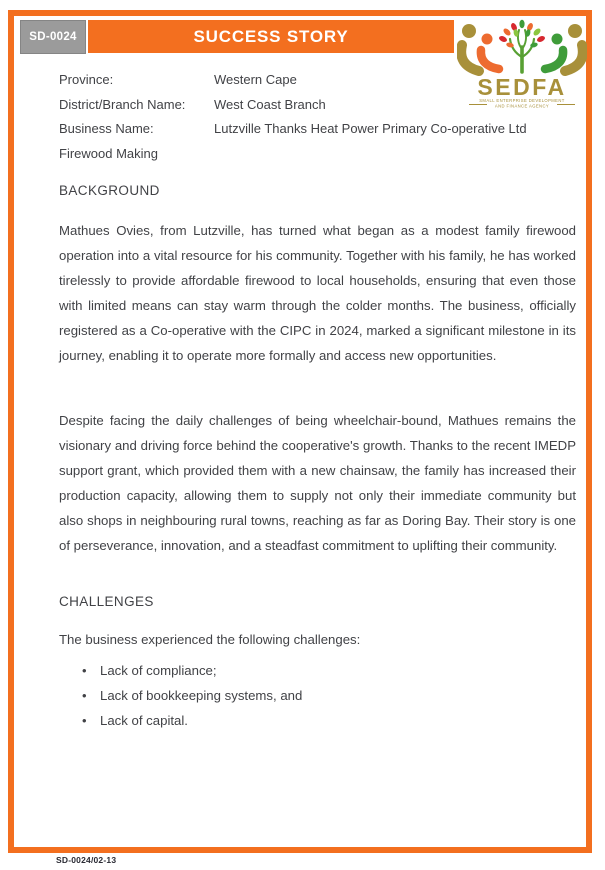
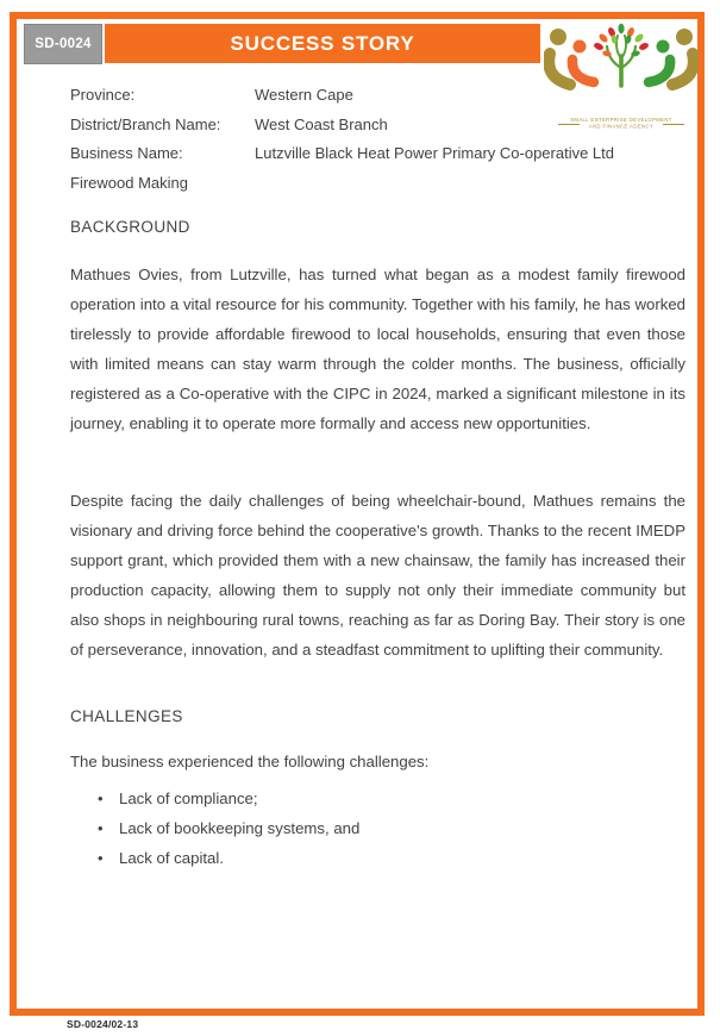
  SD-0024
  SUCCESS STORY
- SEDFA
  Province:
  Western Cape
  District/Branch Name:
  West Coast Branch
  Business Name:
- Lutzville Thanks Heat Power Primary Co-operative Ltd
+ Lutzville Black Heat Power Primary Co-operative Ltd
  Firewood Making
  BACKGROUND
  Mathues Ovies, from Lutzville, has turned what began as a modest family firewood operation into a vital resource for his community. Together with his family, he has worked tirelessly to provide affordable firewood to local households, ensuring that even those with limited means can stay warm through the colder months. The business, officially registered as a Co-operative with the CIPC in 2024, marked a significant milestone in its journey, enabling it to operate more formally and access new opportunities.
  Despite facing the daily challenges of being wheelchair-bound, Mathues remains the visionary and driving force behind the cooperative's growth. Thanks to the recent IMEDP support grant, which provided them with a new chainsaw, the family has increased their production capacity, allowing them to supply not only their immediate community but also shops in neighbouring rural towns, reaching as far as Doring Bay. Their story is one of perseverance, innovation, and a steadfast commitment to uplifting their community.
  CHALLENGES
  The business experienced the following challenges:
  Lack of compliance;
  Lack of bookkeeping systems, and
  Lack of capital.
  SD-0024/02-13
